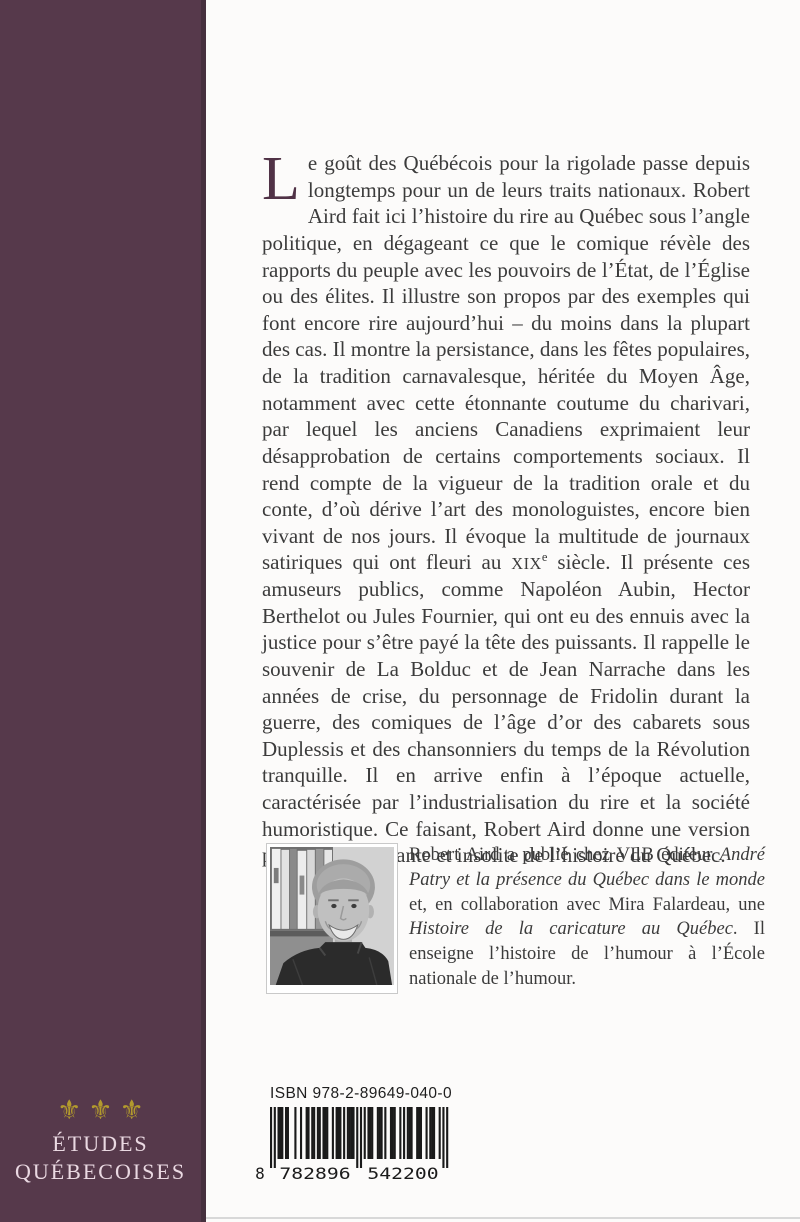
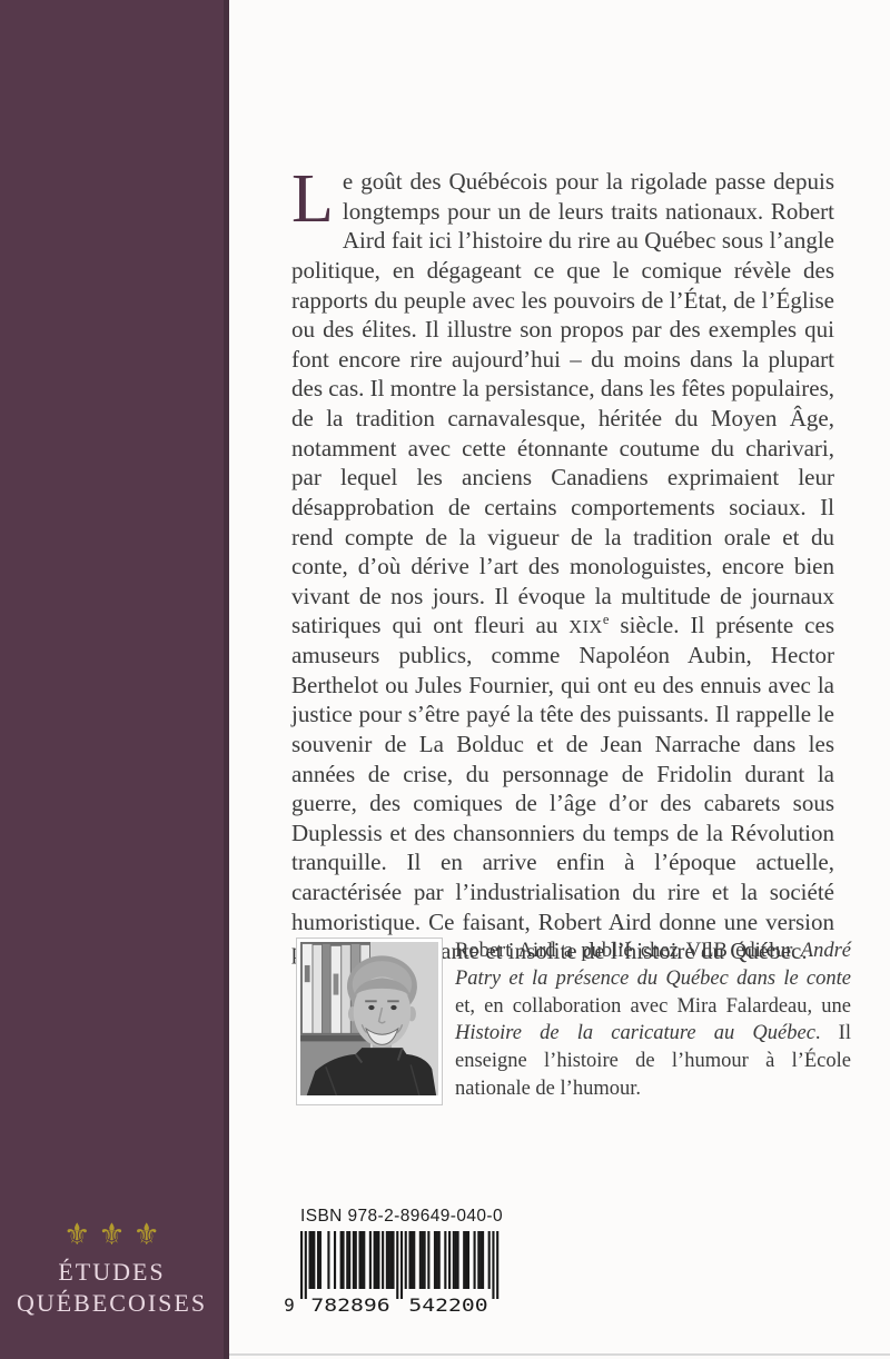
  ⚜⚜⚜
  ÉTUDES
  QUÉBECOISES
  Le goût des Québécois pour la rigolade passe depuis longtemps pour un de leurs traits nationaux. Robert Aird fait ici l’histoire du rire au Québec sous l’angle politique, en dégageant ce que le comique révèle des rapports du peuple avec les pouvoirs de l’État, de l’Église ou des élites. Il illustre son propos par des exemples qui font encore rire aujourd’hui – du moins dans la plupart des cas. Il montre la persistance, dans les fêtes populaires, de la tradition carnavalesque, héritée du Moyen Âge, notamment avec cette étonnante coutume du charivari, par lequel les anciens Canadiens exprimaient leur désapprobation de certains comportements sociaux. Il rend compte de la vigueur de la tradition orale et du conte, d’où dérive l’art des monologuistes, encore bien vivant de nos jours. Il évoque la multitude de journaux satiriques qui ont fleuri au XIXe siècle. Il présente ces amuseurs publics, comme Napoléon Aubin, Hector Berthelot ou Jules Fournier, qui ont eu des ennuis avec la justice pour s’être payé la tête des puissants. Il rappelle le souvenir de La Bolduc et de Jean Narrache dans les années de crise, du personnage de Fridolin durant la guerre, des comiques de l’âge d’or des cabarets sous Duplessis et des chansonniers du temps de la Révolution tranquille. Il en arrive enfin à l’époque actuelle, caractérisée par l’industrialisation du rire et la société humoristique. Ce faisant, Robert Aird donne une version ante et insolite de l’histoire du Québec.
- Robert Aird a publié chez VLB éditeur André Patry et la présence du Québec dans le monde et, en collaboration avec Mira Falardeau, une Histoire de la caricature au Québec. Il enseigne l’histoire de l’humour à l’École nationale de l’humour.
+ Robert Aird a publié chez VLB éditeur André Patry et la présence du Québec dans le conte et, en collaboration avec Mira Falardeau, une Histoire de la caricature au Québec. Il enseigne l’histoire de l’humour à l’École nationale de l’humour.
  ISBN 978-2-89649-040-0
- 8
+ 9
  782896
  542200
